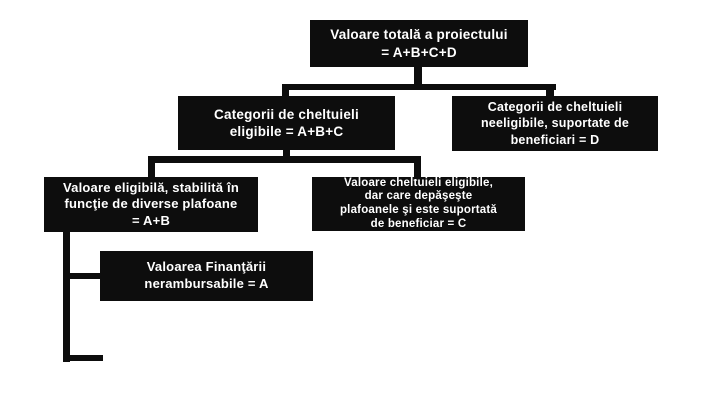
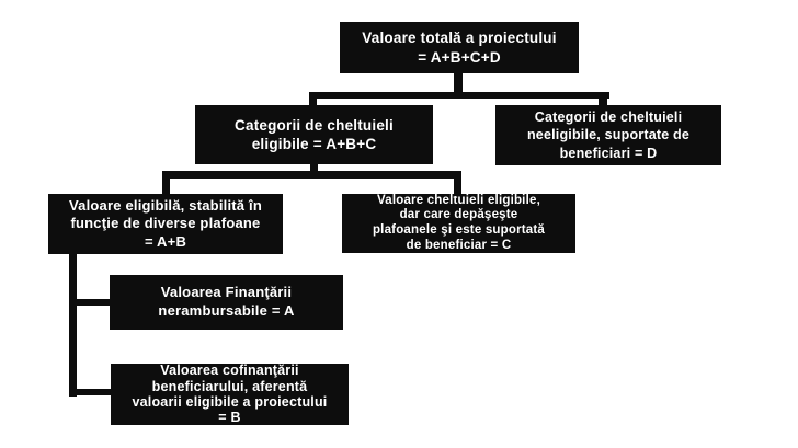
  Valoare totală a proiectului
  = A+B+C+D
  Categorii de cheltuieli
  eligibile = A+B+C
  Categorii de cheltuieli
  neeligibile, suportate de
  beneficiari = D
  Valoare eligibilă, stabilită în
  funcţie de diverse plafoane
  = A+B
  Valoare cheltuieli eligibile,
  dar care depăşeşte
  plafoanele şi este suportată
  de beneficiar = C
  Valoarea Finanţării
  nerambursabile = A
+ Valoarea cofinanţării
+ beneficiarului, aferentă
+ valoarii eligibile a proiectului
+ = B
